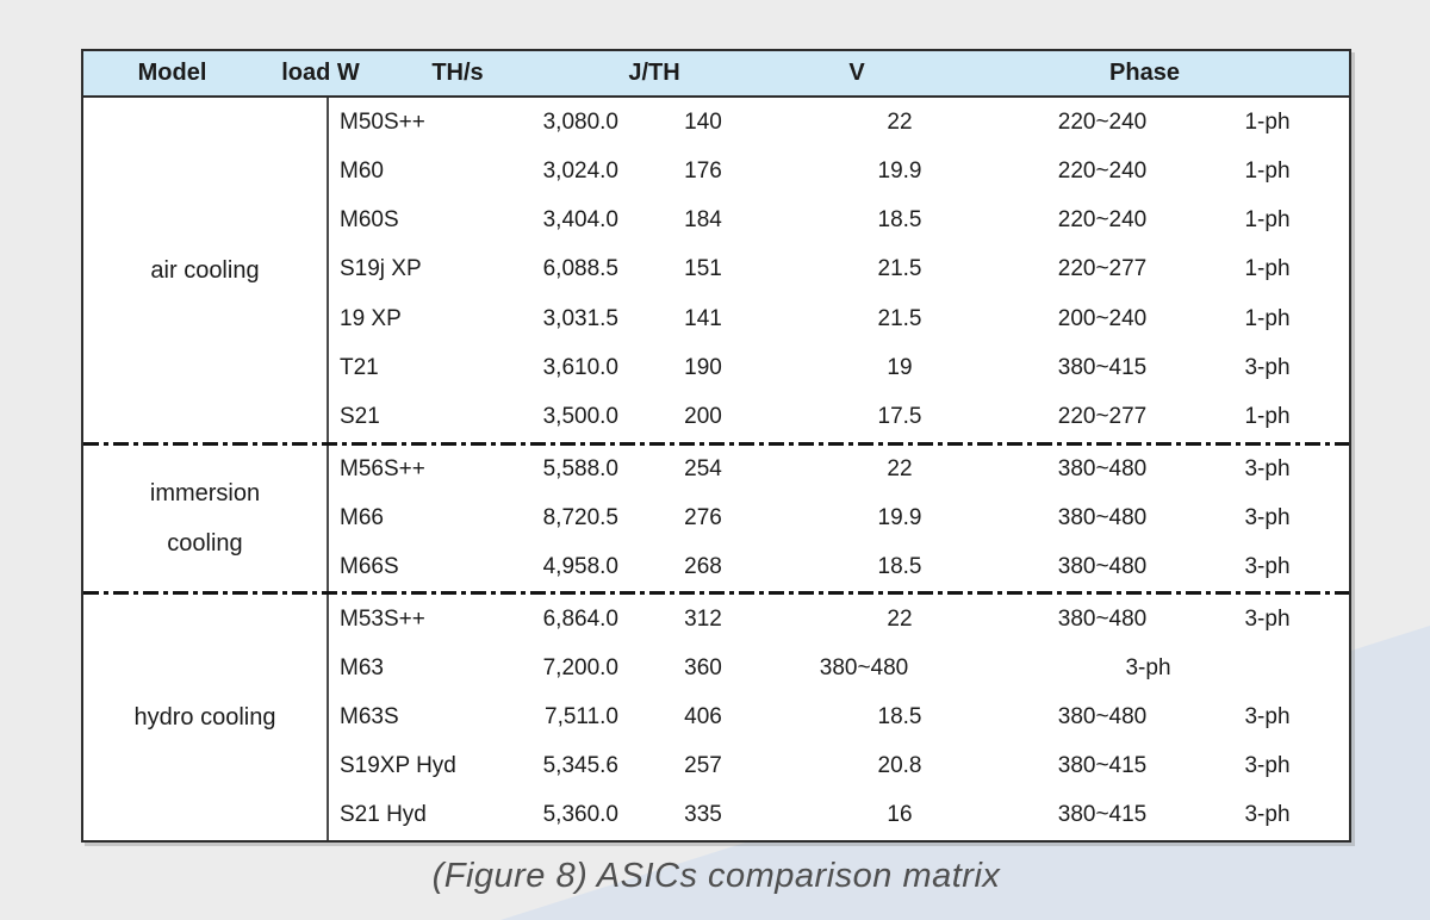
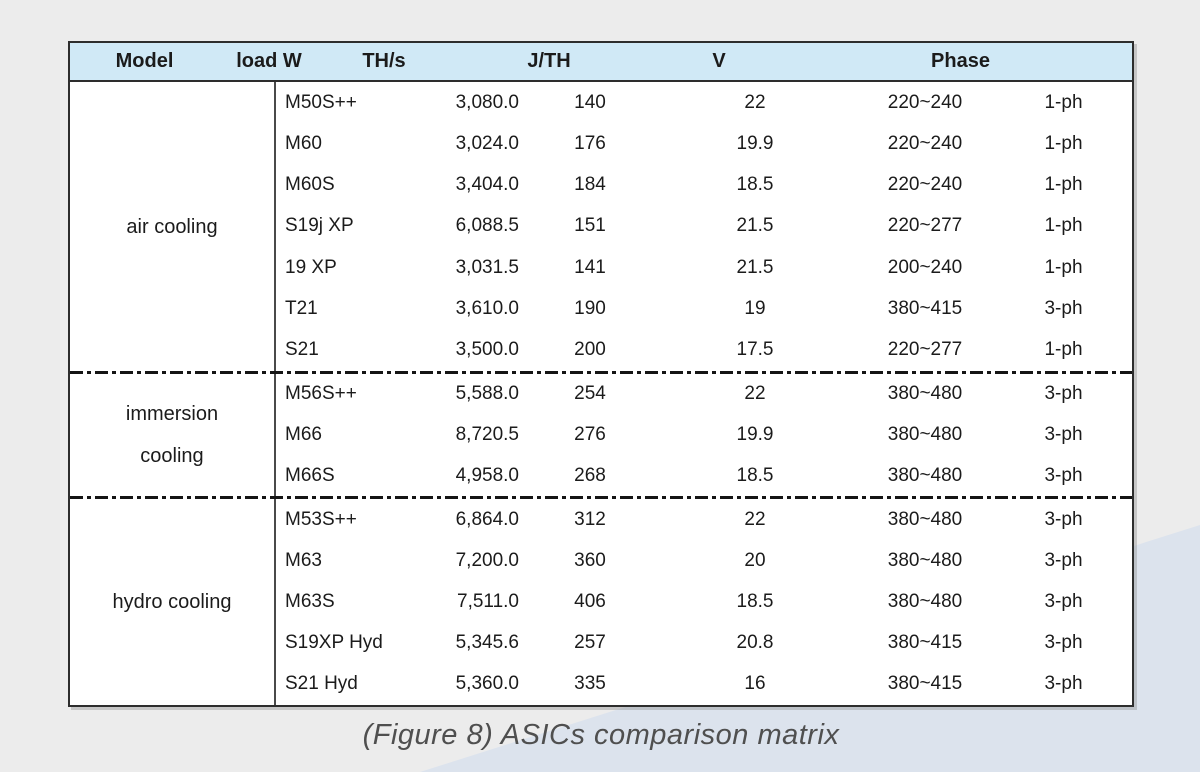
  Model
  load W
  TH/s
  J/TH
  V
  Phase
  air cooling
  M50S++
  3,080.0
  140
  22
  220~240
  1-ph
  M60
  3,024.0
  176
  19.9
  220~240
  1-ph
  M60S
  3,404.0
  184
  18.5
  220~240
  1-ph
  S19j XP
  6,088.5
  151
  21.5
  220~277
  1-ph
  19 XP
  3,031.5
  141
  21.5
  200~240
  1-ph
  T21
  3,610.0
  190
  19
  380~415
  3-ph
  S21
  3,500.0
  200
  17.5
  220~277
  1-ph
  immersion
  cooling
  M56S++
  5,588.0
  254
  22
  380~480
  3-ph
  M66
  8,720.5
  276
  19.9
  380~480
  3-ph
  M66S
  4,958.0
  268
  18.5
  380~480
  3-ph
  hydro cooling
  M53S++
  6,864.0
  312
  22
  380~480
  3-ph
  M63
  7,200.0
  360
+ 20
  380~480
  3-ph
  M63S
  7,511.0
  406
  18.5
  380~480
  3-ph
  S19XP Hyd
  5,345.6
  257
  20.8
  380~415
  3-ph
  S21 Hyd
  5,360.0
  335
  16
  380~415
  3-ph
  (Figure 8) ASICs comparison matrix
